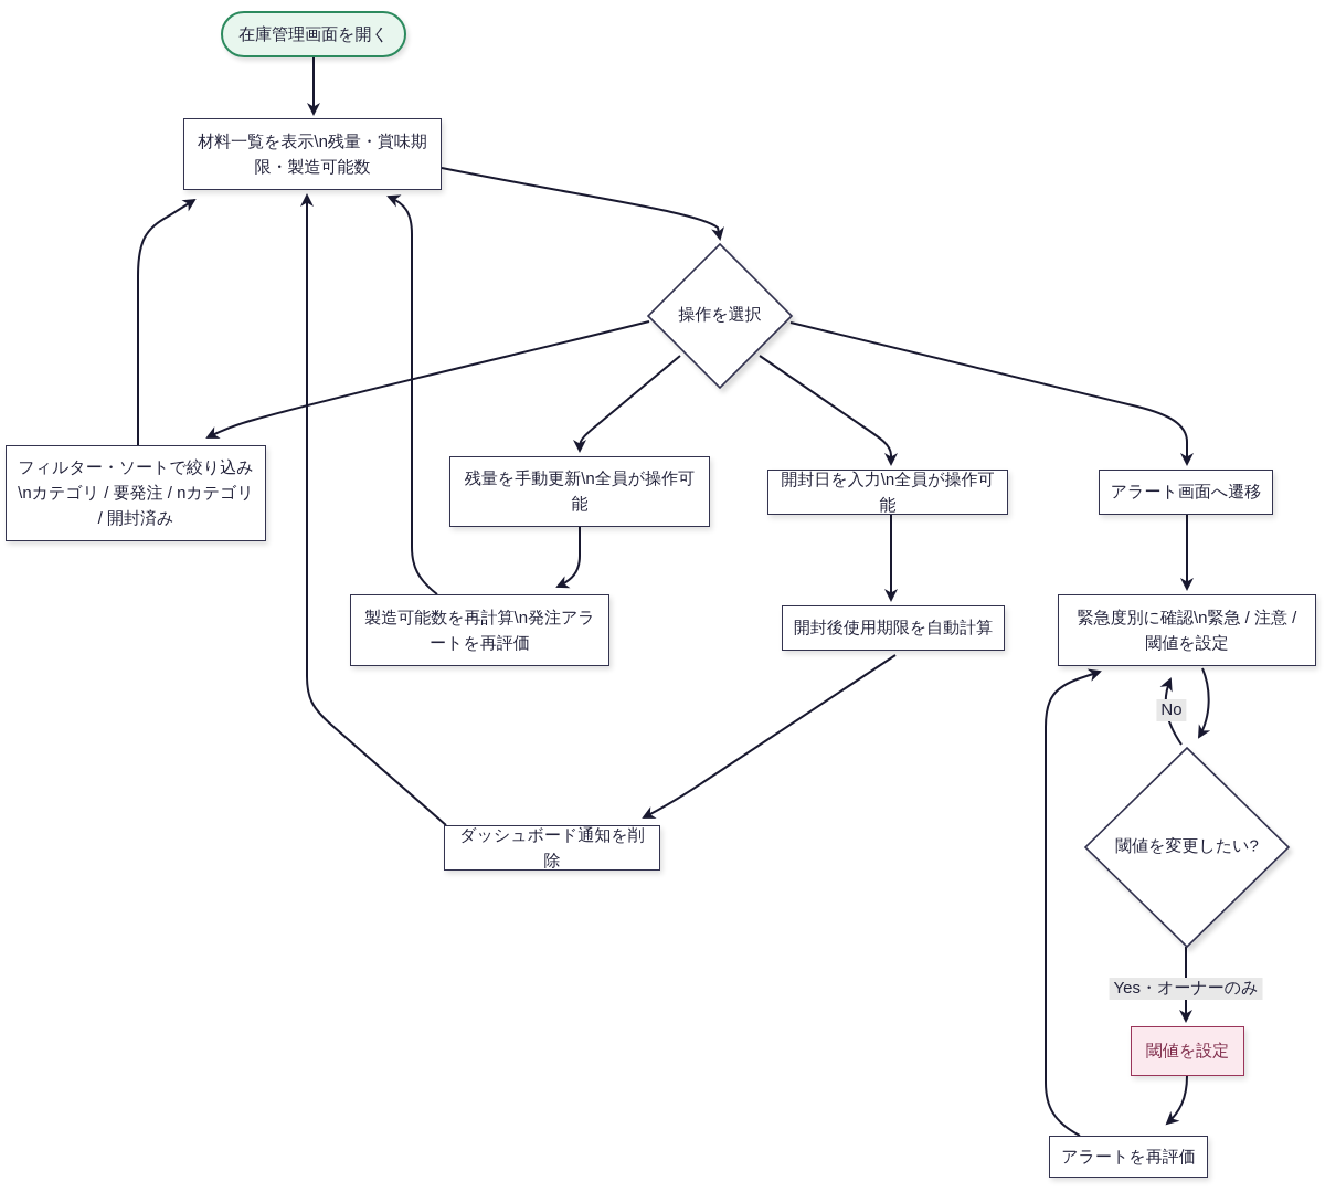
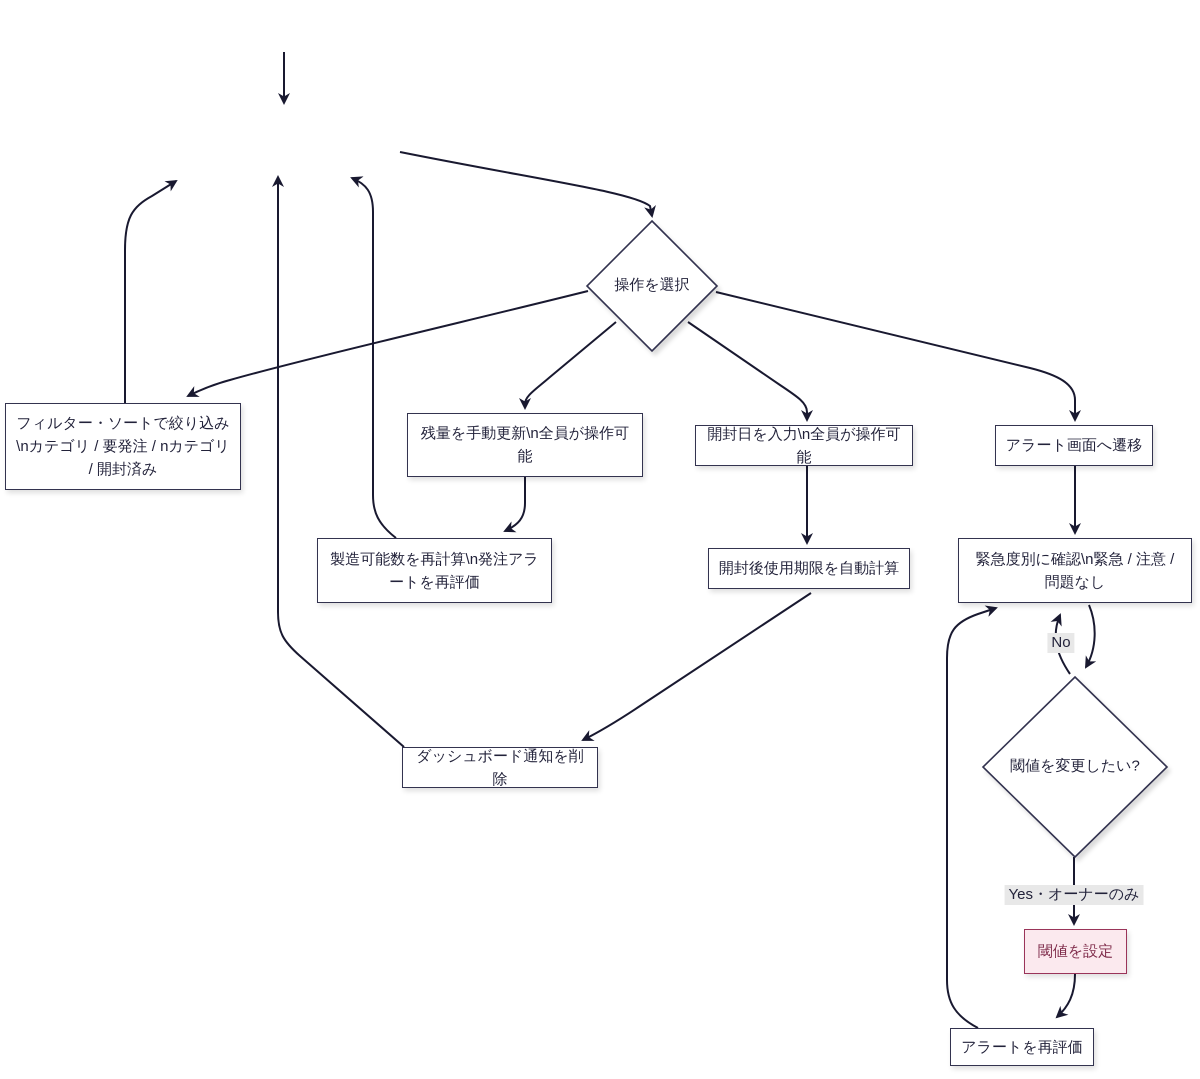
- 在庫管理画面を開く
- 材料一覧を表示\n残量・賞味期限・製造可能数
  操作を選択
  フィルター・ソートで絞り込み\nカテゴリ / 要発注 / nカテゴリ / 開封済み
  残量を手動更新\n全員が操作可能
  開封日を入力\n全員が操作可能
  アラート画面へ遷移
  製造可能数を再計算\n発注アラートを再評価
  開封後使用期限を自動計算
- 緊急度別に確認\n緊急 / 注意 / 閾値を設定
+ 緊急度別に確認\n緊急 / 注意 / 問題なし
  ダッシュボード通知を削除
  閾値を変更したい?
  No
  Yes・オーナーのみ
  閾値を設定
  アラートを再評価
